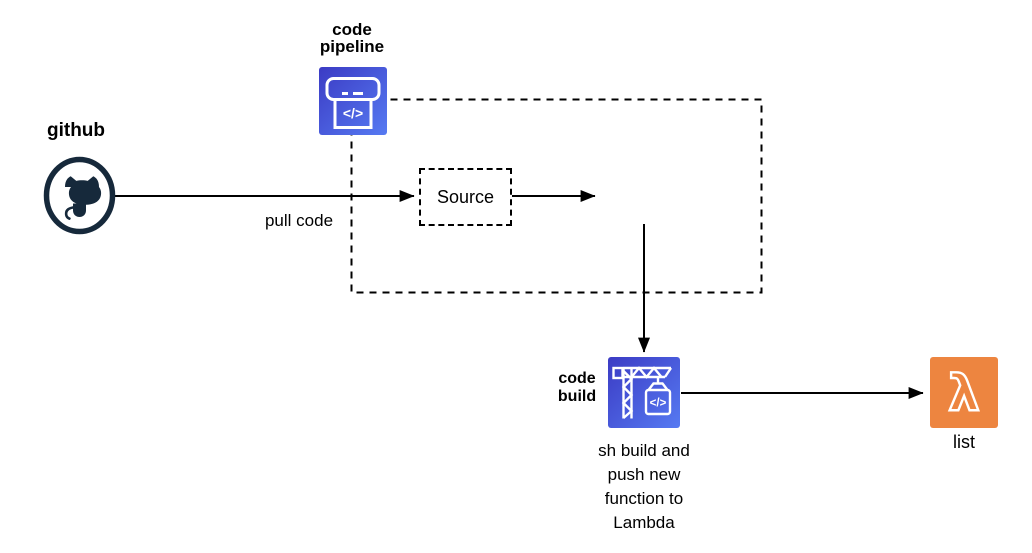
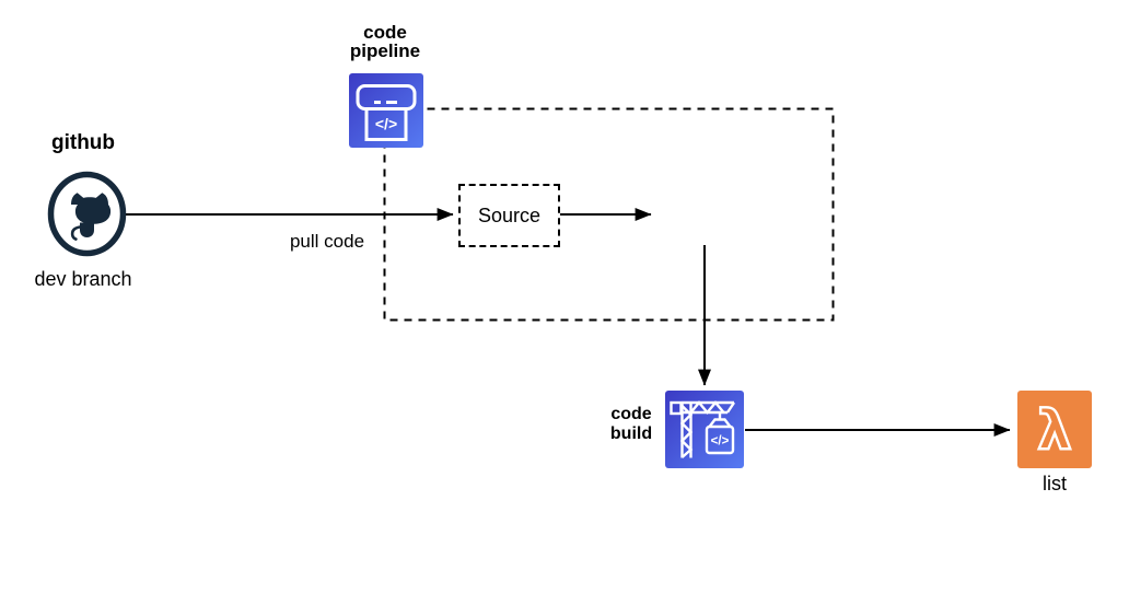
  github
+ dev branch
  pull code
  code
  pipeline
  </>
  Source
  code
  build
  </>
- sh build and push new function to Lambda
  λ
  list
